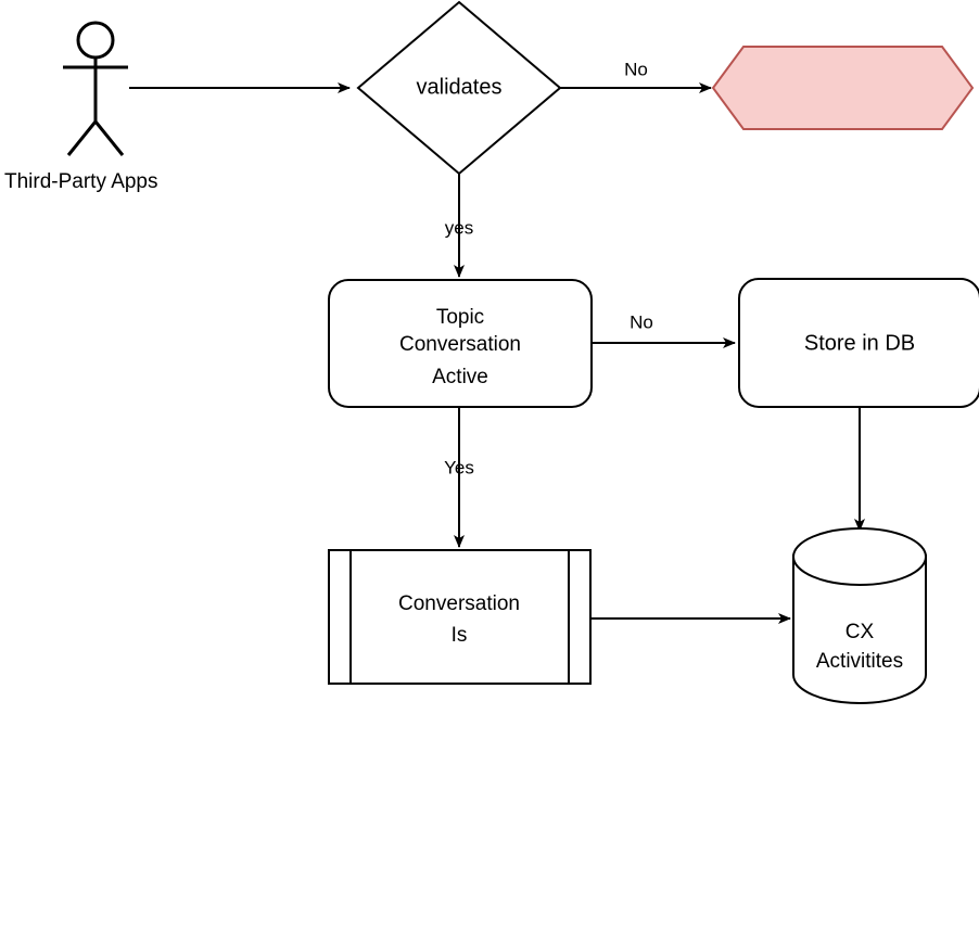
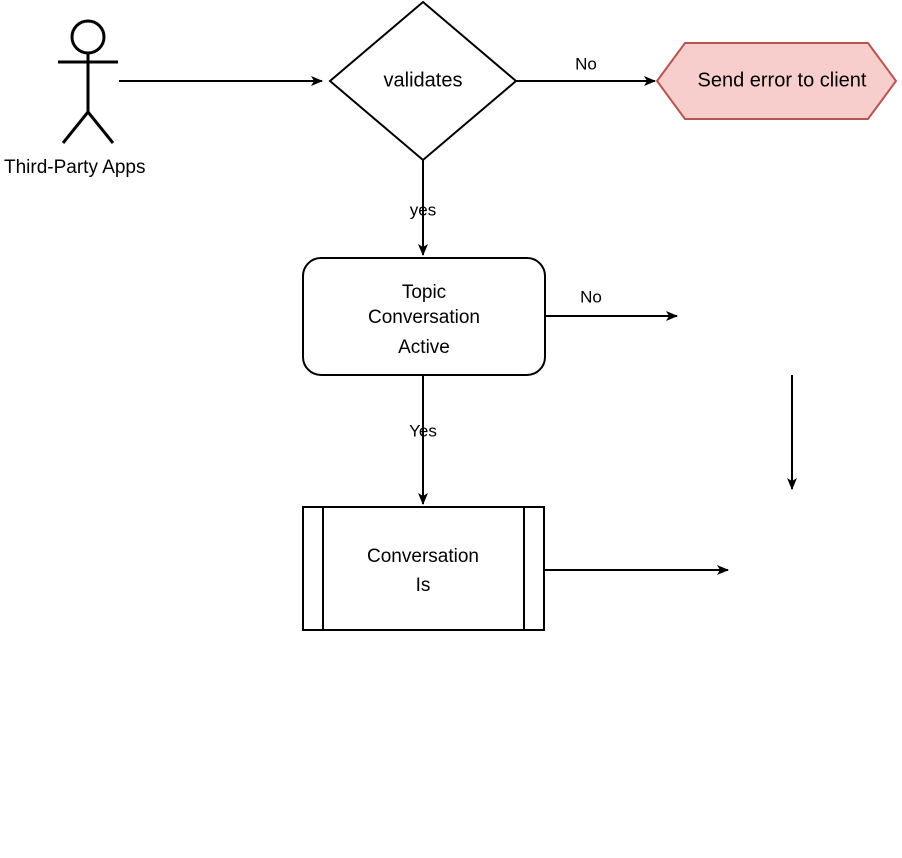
  Third-Party Apps
  validates
  No
+ Send error to client
  yes
  Topic
  Conversation
  Active
  No
- Store in DB
  Yes
  Conversation
  Is
- CX
- Activitites
